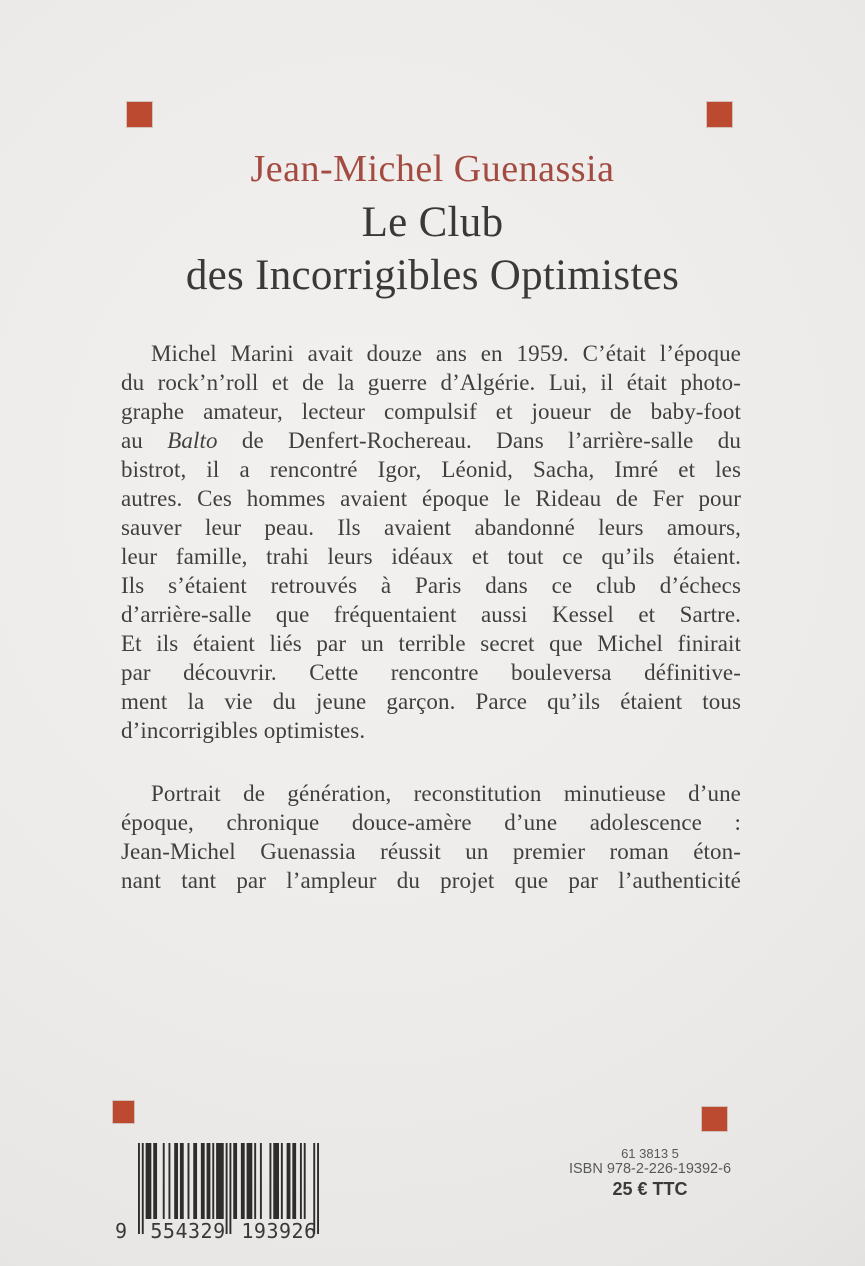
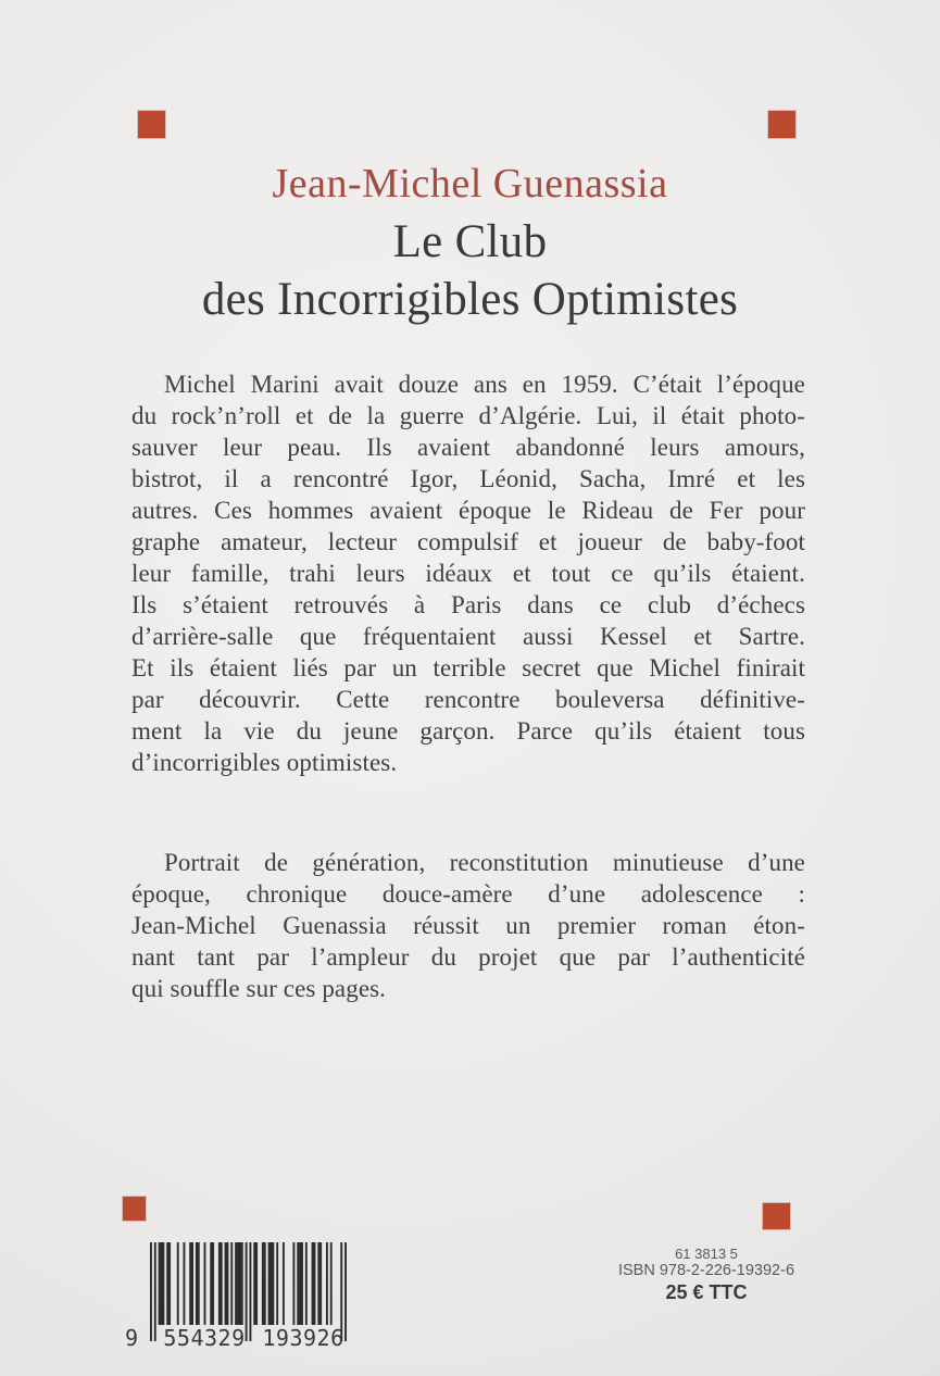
  Jean-Michel Guenassia
  Le Club
  des Incorrigibles Optimistes
  Michel Marini avait douze ans en 1959. C’était l’époque
  du rock’n’roll et de la guerre d’Algérie. Lui, il était photo-
- graphe amateur, lecteur compulsif et joueur de baby-foot
+ sauver leur peau. Ils avaient abandonné leurs amours,
- au Balto de Denfert-Rochereau. Dans l’arrière-salle du
  bistrot, il a rencontré Igor, Léonid, Sacha, Imré et les
  autres. Ces hommes avaient époque le Rideau de Fer pour
- sauver leur peau. Ils avaient abandonné leurs amours,
+ graphe amateur, lecteur compulsif et joueur de baby-foot
  leur famille, trahi leurs idéaux et tout ce qu’ils étaient.
  Ils s’étaient retrouvés à Paris dans ce club d’échecs
  d’arrière-salle que fréquentaient aussi Kessel et Sartre.
  Et ils étaient liés par un terrible secret que Michel finirait
  par découvrir. Cette rencontre bouleversa définitive-
  ment la vie du jeune garçon. Parce qu’ils étaient tous
  d’incorrigibles optimistes.
  Portrait de génération, reconstitution minutieuse d’une
  époque, chronique douce-amère d’une adolescence :
  Jean-Michel Guenassia réussit un premier roman éton-
  nant tant par l’ampleur du projet que par l’authenticité
+ qui souffle sur ces pages.
  61 3813 5
  ISBN 978-2-226-19392-6
  25 € TTC
  9
  554329
  193926
